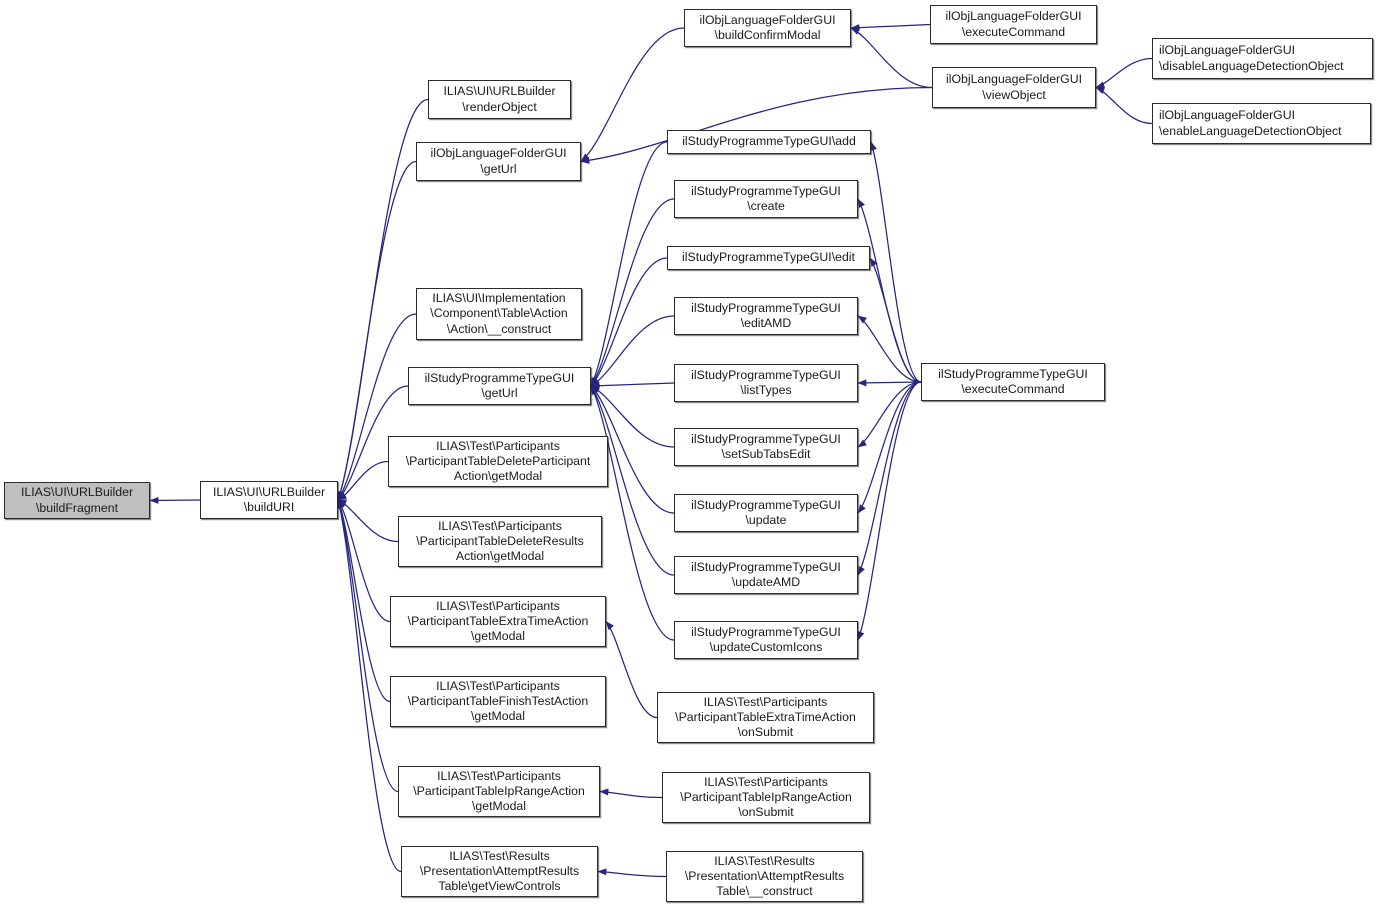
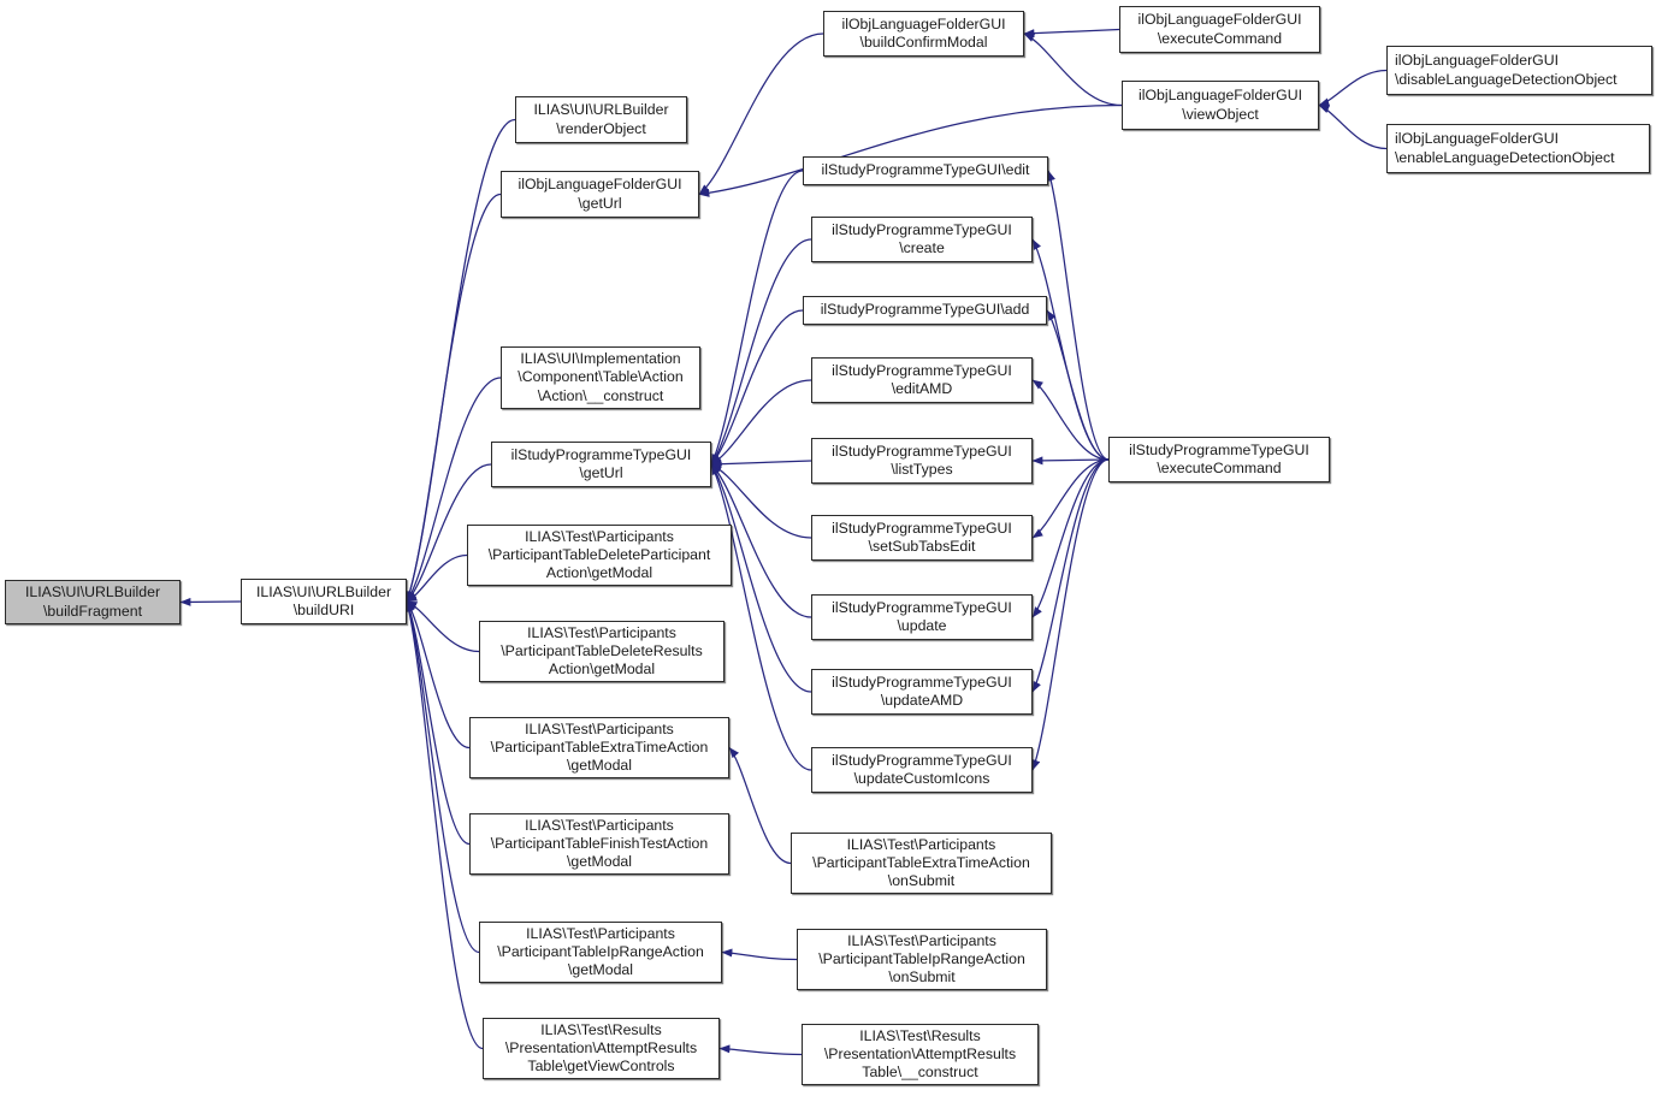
  ILIAS\UI\URLBuilder
  \buildFragment
  ILIAS\UI\URLBuilder
  \buildURI
  ILIAS\UI\URLBuilder
  \renderObject
  ilObjLanguageFolderGUI
  \getUrl
  ILIAS\UI\Implementation
  \Component\Table\Action
  \Action\__construct
  ilStudyProgrammeTypeGUI
  \getUrl
  ILIAS\Test\Participants
  \ParticipantTableDeleteParticipant
  Action\getModal
  ILIAS\Test\Participants
  \ParticipantTableDeleteResults
  Action\getModal
  ILIAS\Test\Participants
  \ParticipantTableExtraTimeAction
  \getModal
  ILIAS\Test\Participants
  \ParticipantTableFinishTestAction
  \getModal
  ILIAS\Test\Participants
  \ParticipantTableIpRangeAction
  \getModal
  ILIAS\Test\Results
  \Presentation\AttemptResults
  Table\getViewControls
  ilObjLanguageFolderGUI
  \buildConfirmModal
- ilStudyProgrammeTypeGUI\add
+ ilStudyProgrammeTypeGUI\edit
  ilStudyProgrammeTypeGUI
  \create
- ilStudyProgrammeTypeGUI\edit
+ ilStudyProgrammeTypeGUI\add
  ilStudyProgrammeTypeGUI
  \editAMD
  ilStudyProgrammeTypeGUI
  \listTypes
  ilStudyProgrammeTypeGUI
  \setSubTabsEdit
  ilStudyProgrammeTypeGUI
  \update
  ilStudyProgrammeTypeGUI
  \updateAMD
  ilStudyProgrammeTypeGUI
  \updateCustomIcons
  ILIAS\Test\Participants
  \ParticipantTableExtraTimeAction
  \onSubmit
  ILIAS\Test\Participants
  \ParticipantTableIpRangeAction
  \onSubmit
  ILIAS\Test\Results
  \Presentation\AttemptResults
  Table\__construct
  ilObjLanguageFolderGUI
  \executeCommand
  ilObjLanguageFolderGUI
  \viewObject
  ilObjLanguageFolderGUI
  \disableLanguageDetectionObject
  ilObjLanguageFolderGUI
  \enableLanguageDetectionObject
  ilStudyProgrammeTypeGUI
  \executeCommand
